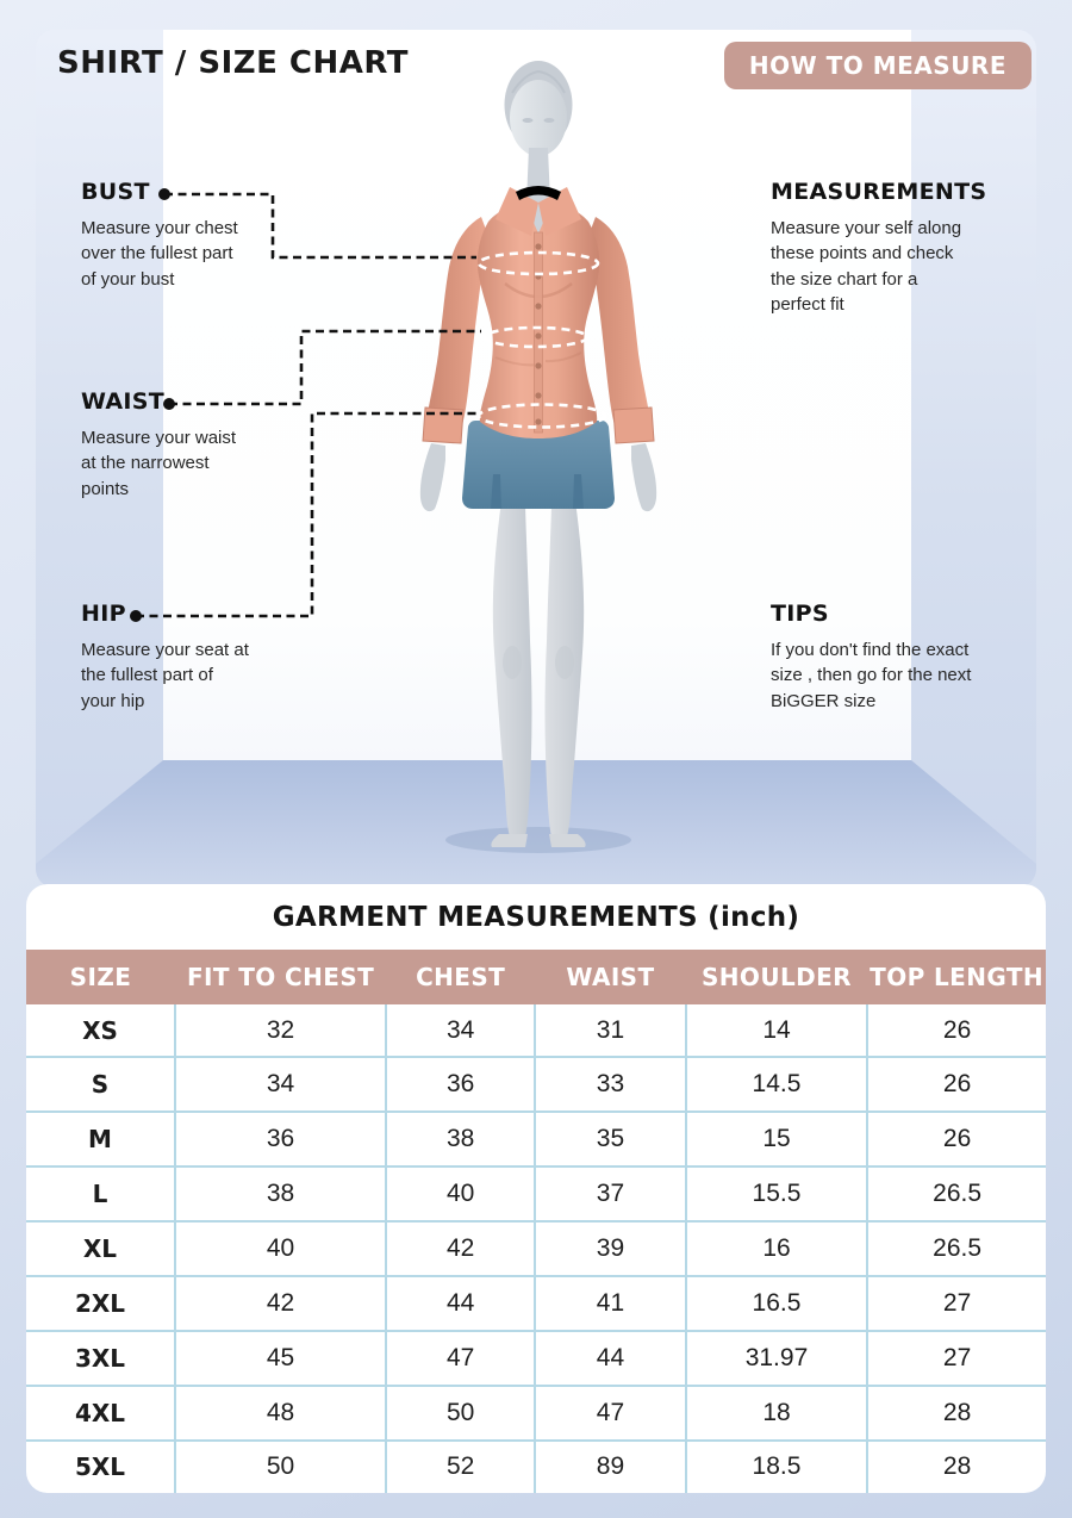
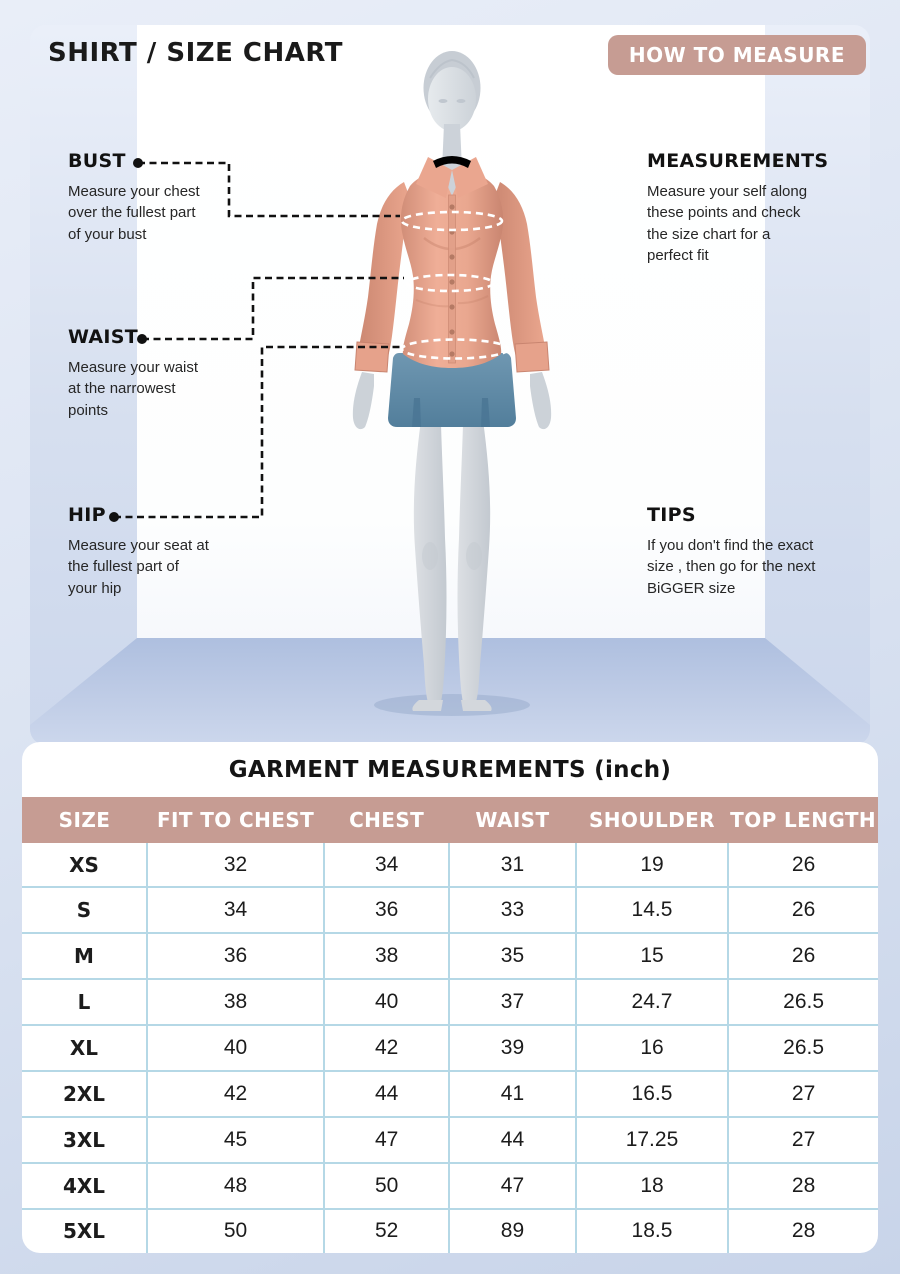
  SHIRT / SIZE CHART
  HOW TO MEASURE
  BUST
  Measure your chest
  over the fullest part
  of your bust
  WAIST
  Measure your waist
  at the narrowest
  points
  HIP
  Measure your seat at
  the fullest part of
  your hip
  MEASUREMENTS
  Measure your self along
  these points and check
  the size chart for a
  perfect fit
  TIPS
  If you don't find the exact
  size , then go for the next
  BiGGER size
  GARMENT MEASUREMENTS (inch)
  SIZE	FIT TO CHEST	CHEST	WAIST	SHOULDER	TOP LENGTH
- XS	32	34	31	14	26
+ XS	32	34	31	19	26
  S	34	36	33	14.5	26
  M	36	38	35	15	26
- L	38	40	37	15.5	26.5
+ L	38	40	37	24.7	26.5
  XL	40	42	39	16	26.5
  2XL	42	44	41	16.5	27
- 3XL	45	47	44	31.97	27
+ 3XL	45	47	44	17.25	27
  4XL	48	50	47	18	28
  5XL	50	52	89	18.5	28
